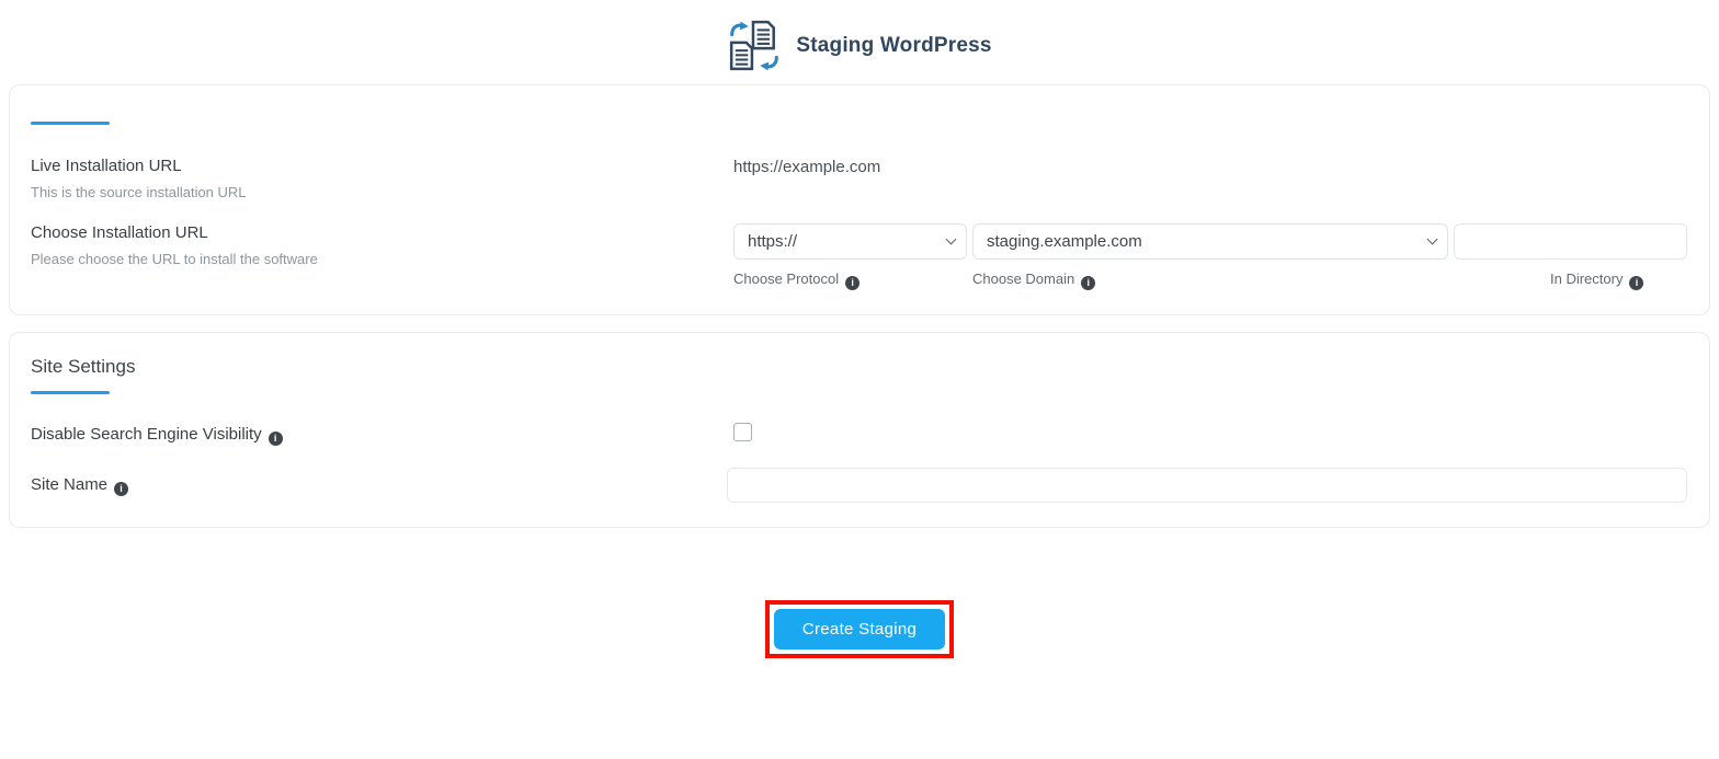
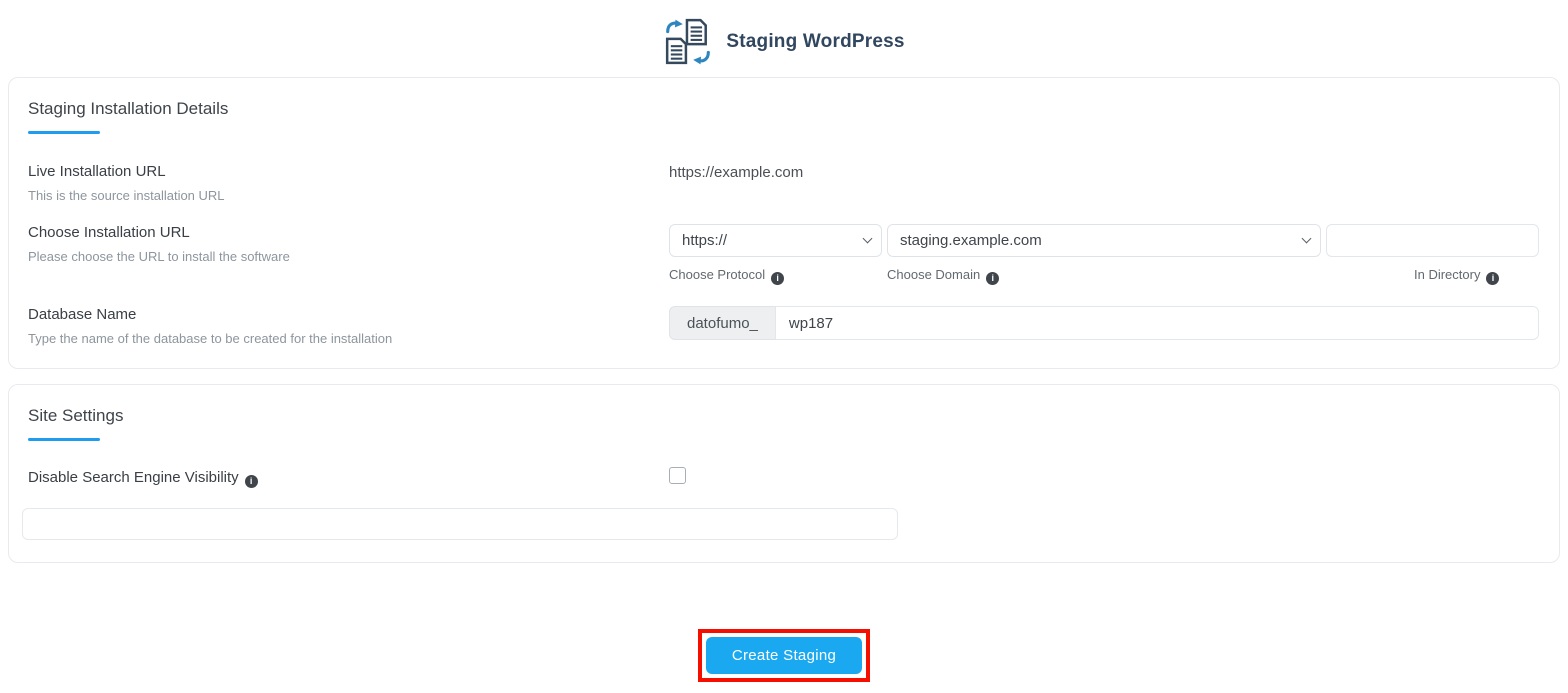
  Staging WordPress
+ Staging Installation Details
  Live Installation URL
  This is the source installation URL
  https://example.com
  Choose Installation URL
  Please choose the URL to install the software
  https://
  staging.example.com
  Choose Protocol i
  Choose Domain i
  In Directory i
+ Database Name
+ Type the name of the database to be created for the installation
+ datofumo_
+ wp187
  Site Settings
  Disable Search Engine Visibility i
- Site Name i
  Create Staging
